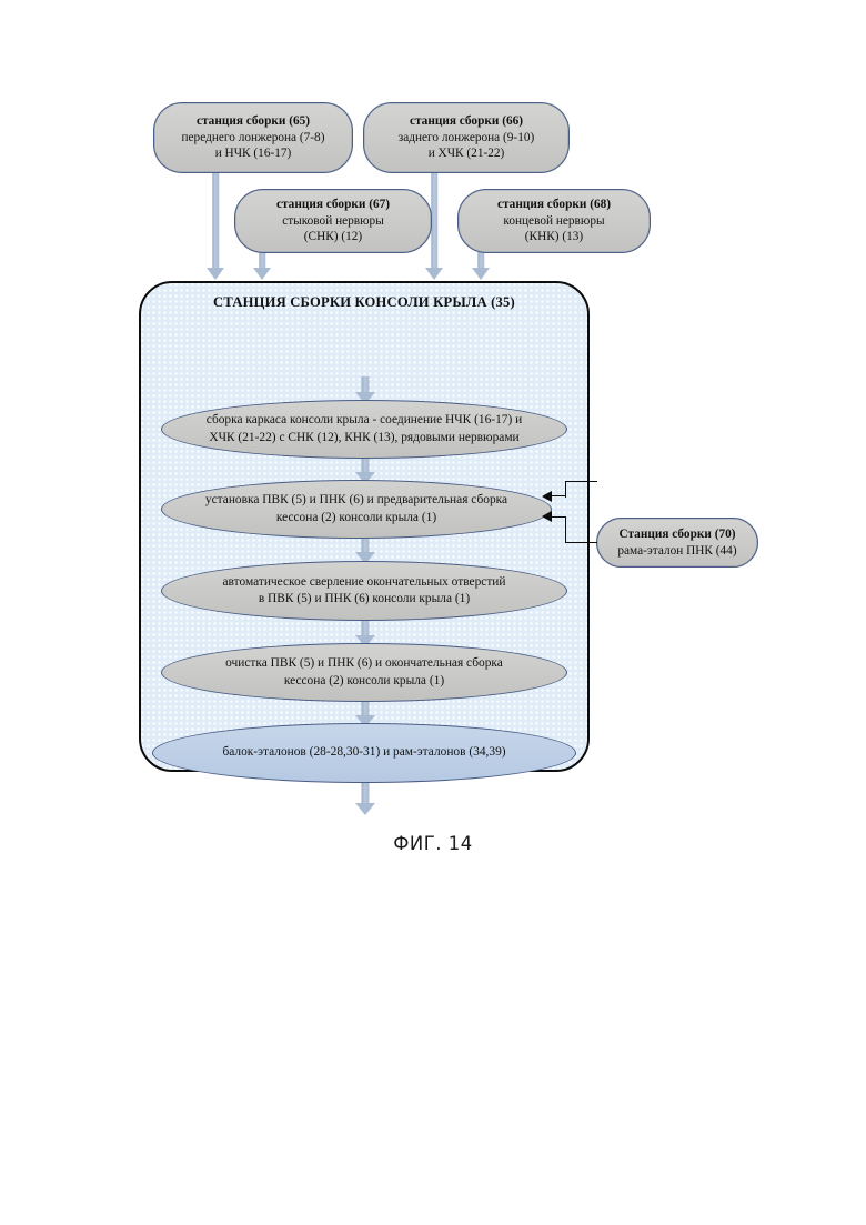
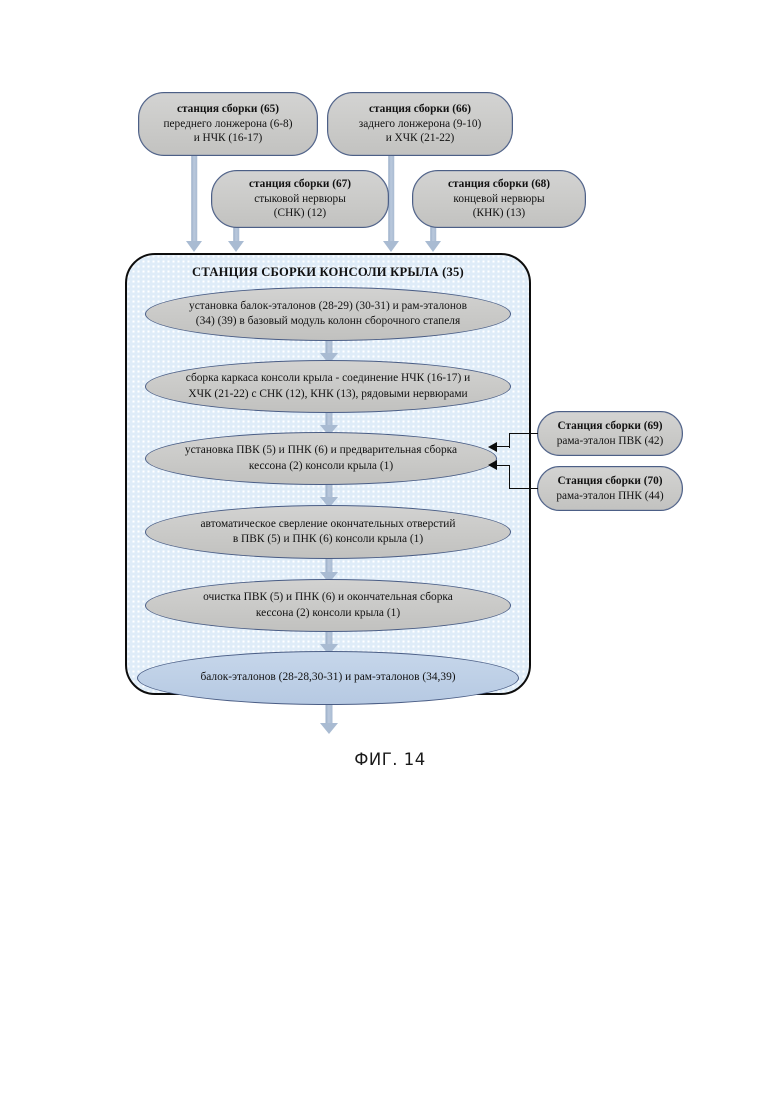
  СТАНЦИЯ СБОРКИ КОНСОЛИ КРЫЛА (35)
  станция сборки (65)
- переднего лонжерона (7-8)
+ переднего лонжерона (6-8)
  и НЧК (16-17)
  станция сборки (66)
  заднего лонжерона (9-10)
  и ХЧК (21-22)
  станция сборки (67)
  стыковой нервюры
  (СНК) (12)
  станция сборки (68)
  концевой нервюры
  (КНК) (13)
+ Станция сборки (69)
+ рама-эталон ПВК (42)
  Станция сборки (70)
  рама-эталон ПНК (44)
+ установка балок-эталонов (28-29) (30-31) и рам-эталонов
+ (34) (39) в базовый модуль колонн сборочного стапеля
  сборка каркаса консоли крыла - соединение НЧК (16-17) и
  ХЧК (21-22) с СНК (12), КНК (13), рядовыми нервюрами
  установка ПВК (5) и ПНК (6) и предварительная сборка
  кессона (2) консоли крыла (1)
  автоматическое сверление окончательных отверстий
  в ПВК (5) и ПНК (6) консоли крыла (1)
  очистка ПВК (5) и ПНК (6) и окончательная сборка
  кессона (2) консоли крыла (1)
  балок-эталонов (28-28,30-31) и рам-эталонов (34,39)
  ФИГ. 14
